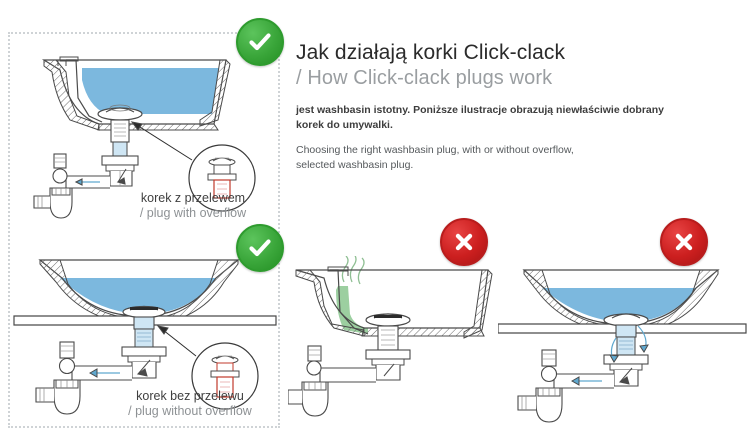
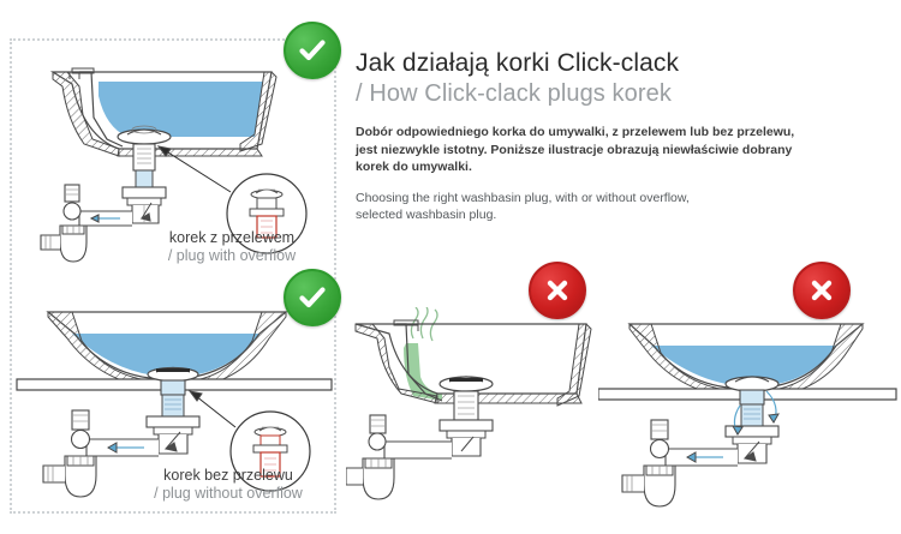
  korek z przelewem
  / plug with overflow
  korek bez przelewu
  / plug without overflow
  Jak działają korki Click-clack
- / How Click-clack plugs work
+ / How Click-clack plugs korek
+ Dobór odpowiedniego korka do umywalki, z przelewem lub bez przelewu,
- jest washbasin istotny. Poniższe ilustracje obrazują niewłaściwie dobrany
+ jest niezwykle istotny. Poniższe ilustracje obrazują niewłaściwie dobrany
  korek do umywalki.
  Choosing the right washbasin plug, with or without overflow,
  selected washbasin plug.
